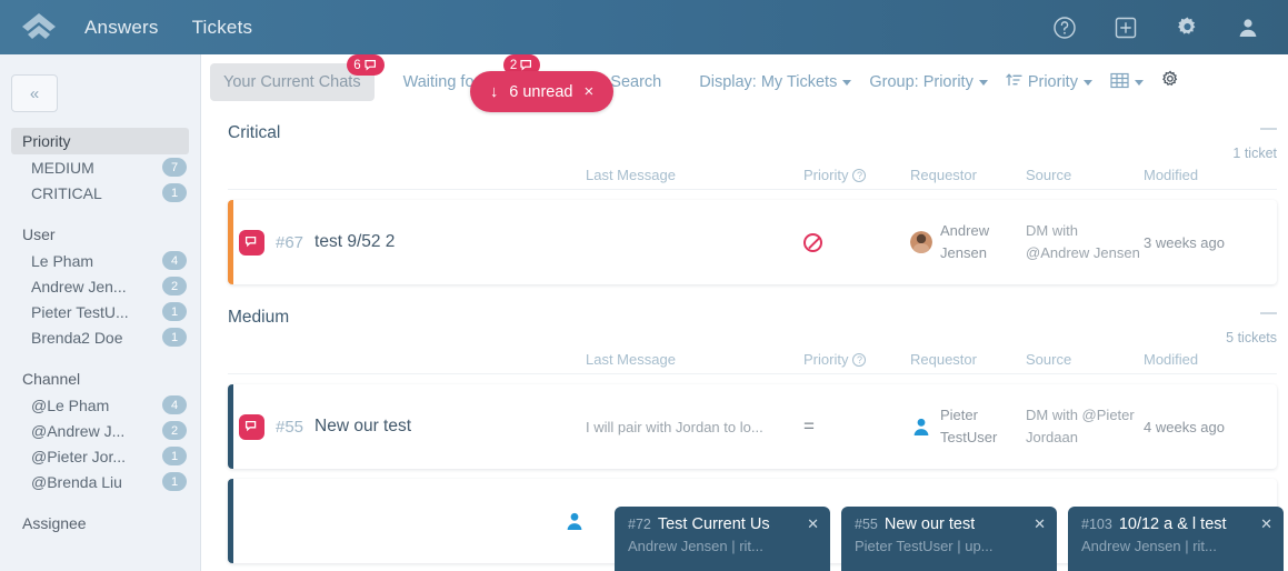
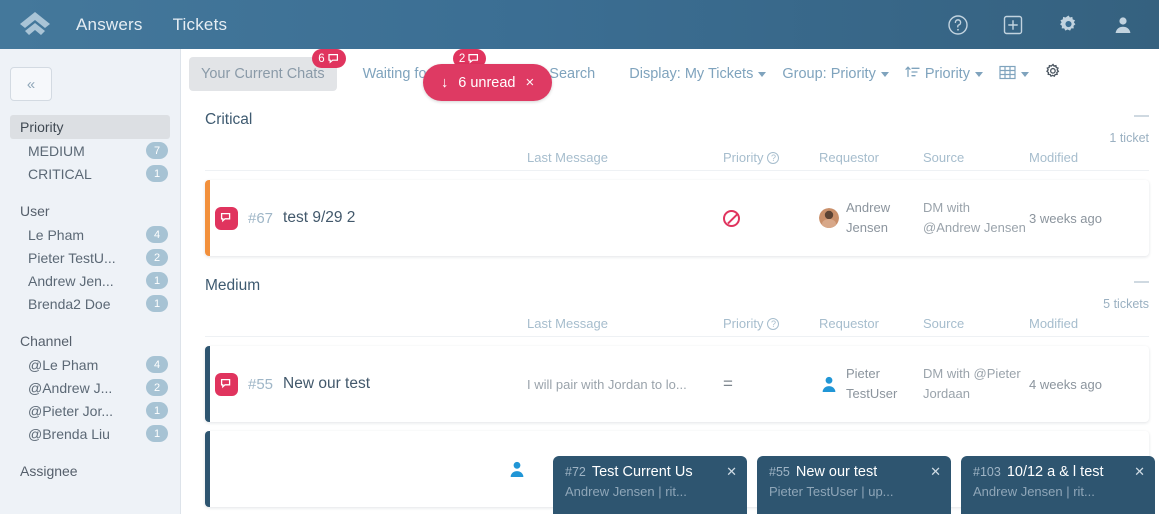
  Answers
  Tickets
  «
  Priority
  MEDIUM
  7
  CRITICAL
  1
  User
  Le Pham
  4
- Andrew Jen...
+ Pieter TestU...
  2
- Pieter TestU...
+ Andrew Jen...
  1
  Brenda2 Doe
  1
  Channel
  @Le Pham
  4
  @Andrew J...
  2
  @Pieter Jor...
  1
  @Brenda Liu
  1
  Assignee
  Your Current Chats
  6
  2
  Search
  Display: My Tickets
  Group: Priority
  Priority
  Critical
  —
  1 ticket
  Last Message
  Priority
  ?
  Requestor
  Source
  Modified
  #67
- test 9/52 2
+ test 9/29 2
  Andrew Jensen
  DM with @Andrew Jensen
  3 weeks ago
  Medium
  —
  5 tickets
  Last Message
  Priority
  ?
  Requestor
  Source
  Modified
  #55
  New our test
  I will pair with Jordan to lo...
  =
  Pieter TestUser
  DM with @Pieter Jordaan
  4 weeks ago
  ↓
  6 unread
  ×
  #72
  Test Current Us
  ✕
  Andrew Jensen | rit...
  #55
  New our test
  ✕
  Pieter TestUser | up...
  #103
  10/12 a & l test
  ✕
  Andrew Jensen | rit...
